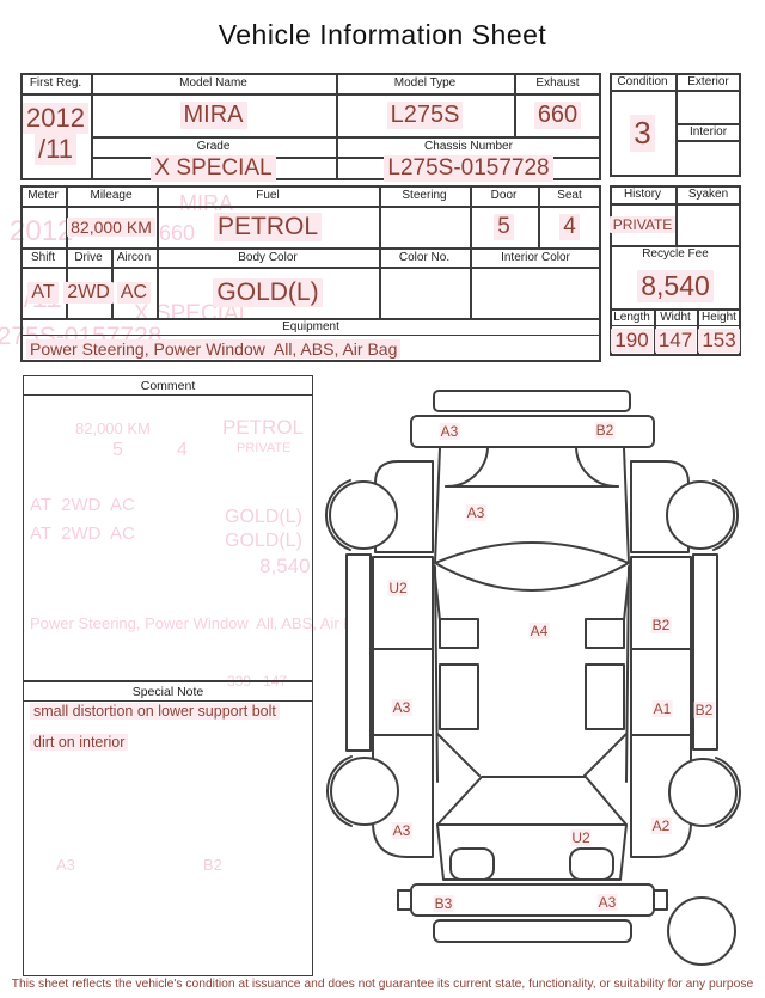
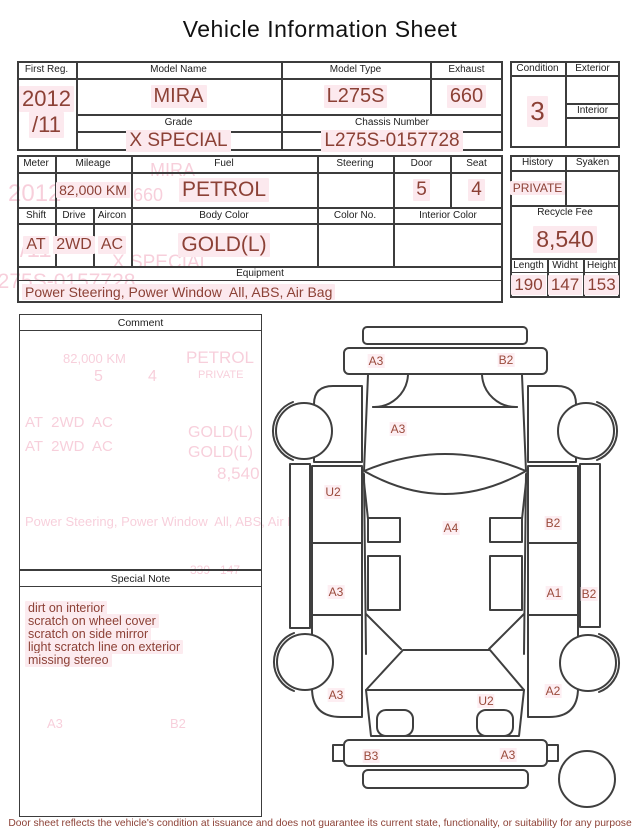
  201
  MIRA
  660
  X SPECIAL
  275S-0157728
  82,000 KM
  PETROL
  5
  4
  PRIVATE
  AT 2WD AC
  AT 2WD AC
  GOLD(L)
  GOLD(L)
  8,540
  Power Steering, Power Window All, ABS, Air
  339 147
  A3
  B2
  Vehicle Information Sheet
  First Reg.
  Model Name
  Model Type
  Exhaust
  2012
  /11
  MIRA
  L275S
  660
  Grade
  Chassis Number
  X SPECIAL
  L275S-0157728
  Condition
  Exterior
  3
  Interior
  Meter
  Mileage
  Fuel
  Steering
  Door
  Seat
  82,000 KM
  PETROL
  5
  4
  Shift
  Drive
  Aircon
  Body Color
  Color No.
  Interior Color
  AT
  2WD
  AC
  GOLD(L)
  Equipment
  Power Steering, Power Window All, ABS, Air Bag
  History
  Syaken
  PRIVATE
  Recycle Fee
  8,540
  Length
  Widht
  Height
  190
  147
  153
  Comment
  Special Note
- small distortion on lower support bolt
  dirt on interior
+ scratch on wheel cover
+ scratch on side mirror
+ light scratch line on exterior
+ missing stereo
  A3
  B2
  A3
  U2
  A4
  B2
  A3
  A1
  B2
  A3
  A2
  U2
  B3
  A3
- This sheet reflects the vehicle's condition at issuance and does not guarantee its current state, functionality, or suitability for any purpose
+ Door sheet reflects the vehicle's condition at issuance and does not guarantee its current state, functionality, or suitability for any purpose
